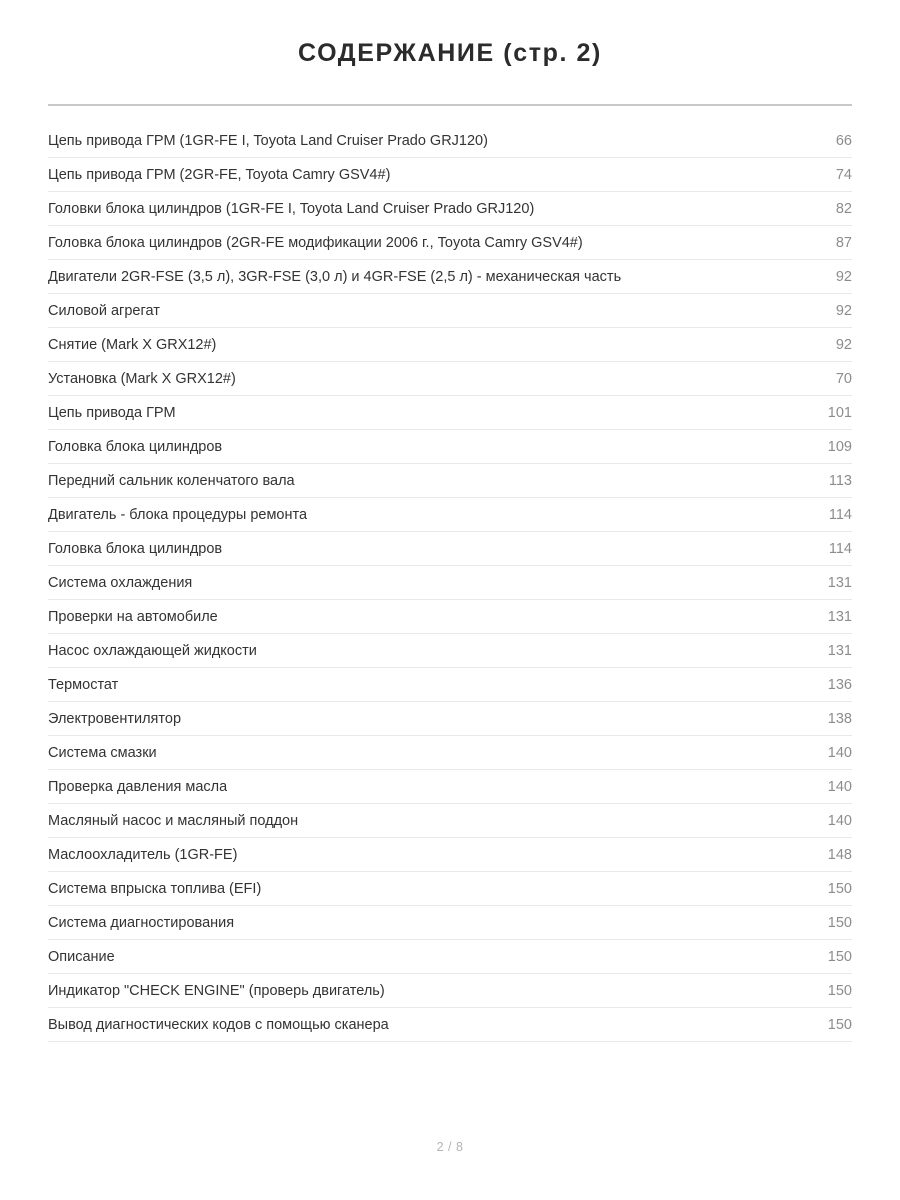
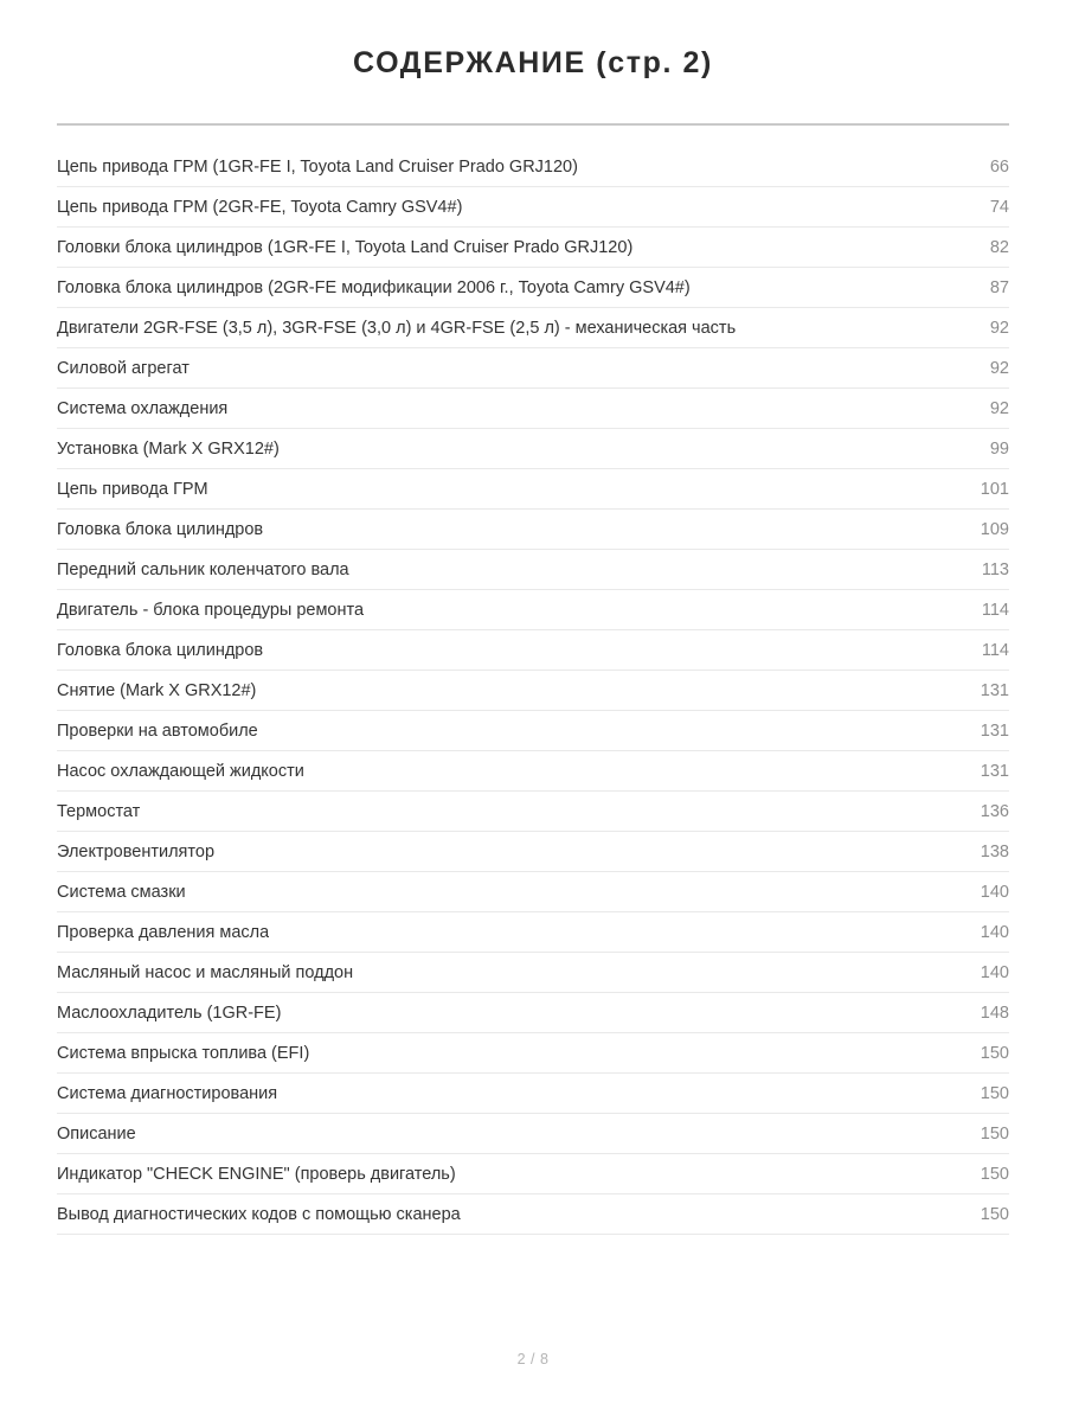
  СОДЕРЖАНИЕ (стр. 2)
  Цепь привода ГРМ (1GR-FE I, Toyota Land Cruiser Prado GRJ120)
  66
  Цепь привода ГРМ (2GR-FE, Toyota Camry GSV4#)
  74
  Головки блока цилиндров (1GR-FE I, Toyota Land Cruiser Prado GRJ120)
  82
  Головка блока цилиндров (2GR-FE модификации 2006 г., Toyota Camry GSV4#)
  87
  Двигатели 2GR-FSE (3,5 л), 3GR-FSE (3,0 л) и 4GR-FSE (2,5 л) - механическая часть
  92
  Силовой агрегат
  92
- Снятие (Mark X GRX12#)
+ Система охлаждения
  92
  Установка (Mark X GRX12#)
- 70
+ 99
  Цепь привода ГРМ
  101
  Головка блока цилиндров
  109
  Передний сальник коленчатого вала
  113
  Двигатель - блока процедуры ремонта
  114
  Головка блока цилиндров
  114
- Система охлаждения
+ Снятие (Mark X GRX12#)
  131
  Проверки на автомобиле
  131
  Насос охлаждающей жидкости
  131
  Термостат
  136
  Электровентилятор
  138
  Система смазки
  140
  Проверка давления масла
  140
  Масляный насос и масляный поддон
  140
  Маслоохладитель (1GR-FE)
  148
  Система впрыска топлива (EFI)
  150
  Система диагностирования
  150
  Описание
  150
  Индикатор "CHECK ENGINE" (проверь двигатель)
  150
  Вывод диагностических кодов с помощью сканера
  150
  2 / 8
